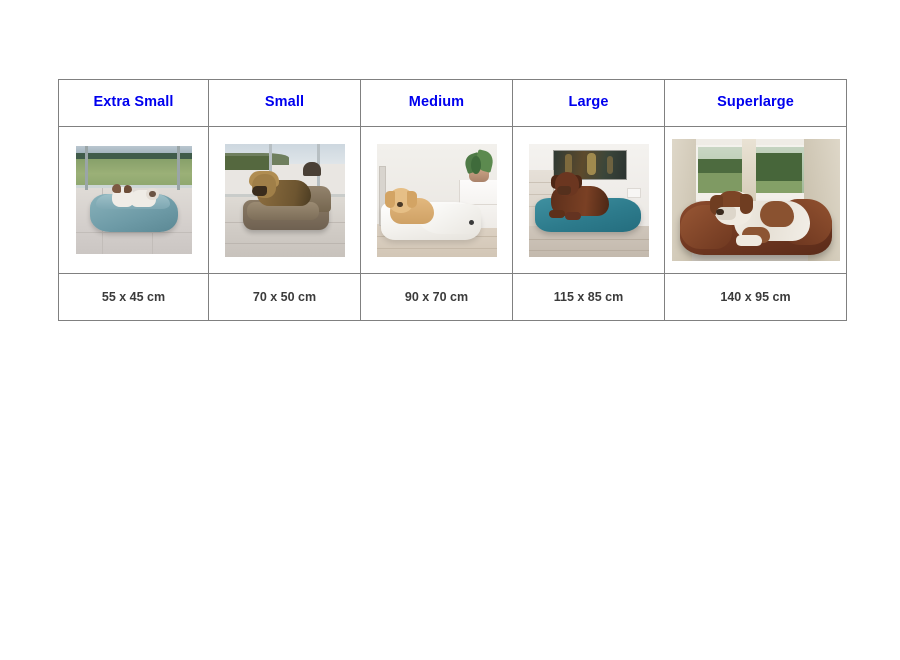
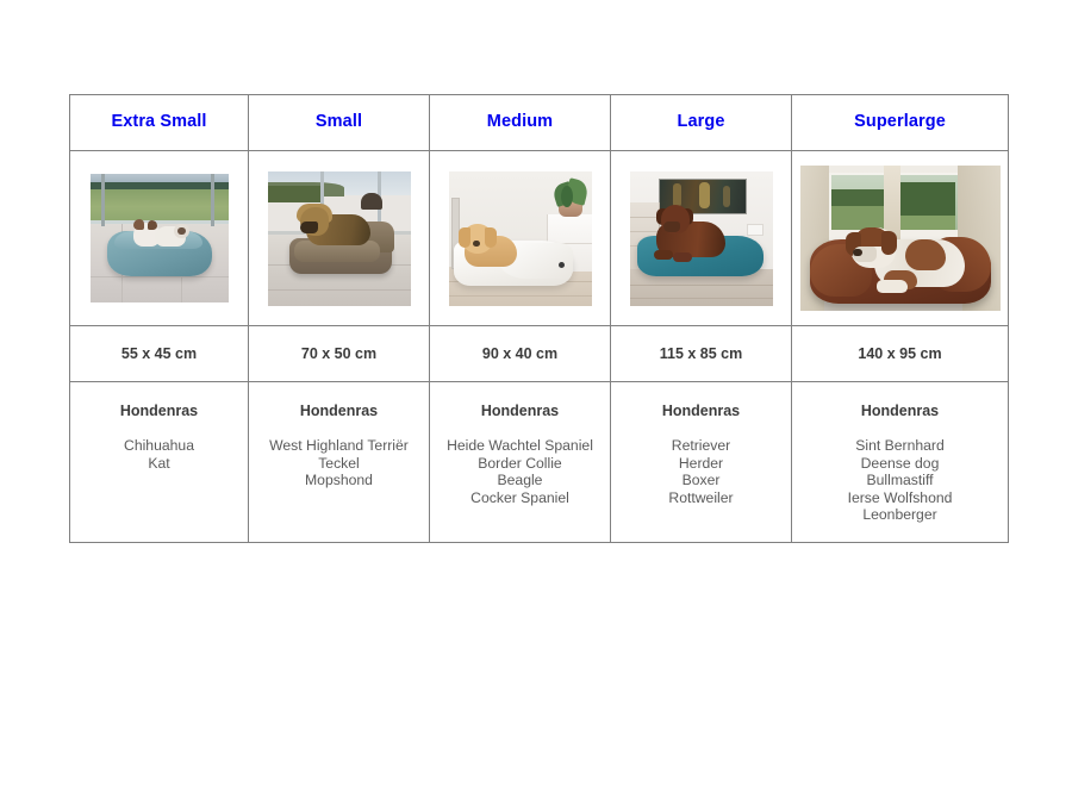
  Extra Small	Small	Medium	Large	Superlarge
- 55 x 45 cm	70 x 50 cm	90 x 70 cm	115 x 85 cm	140 x 95 cm
+ 55 x 45 cm	70 x 50 cm	90 x 40 cm	115 x 85 cm	140 x 95 cm
+ Hondenras ChihuahuaKat	Hondenras West Highland TerriërTeckelMopshond	Hondenras Heide Wachtel SpanielBorder CollieBeagleCocker Spaniel	Hondenras RetrieverHerderBoxerRottweiler	Hondenras Sint BernhardDeense dogBullmastiffIerse WolfshondLeonberger
